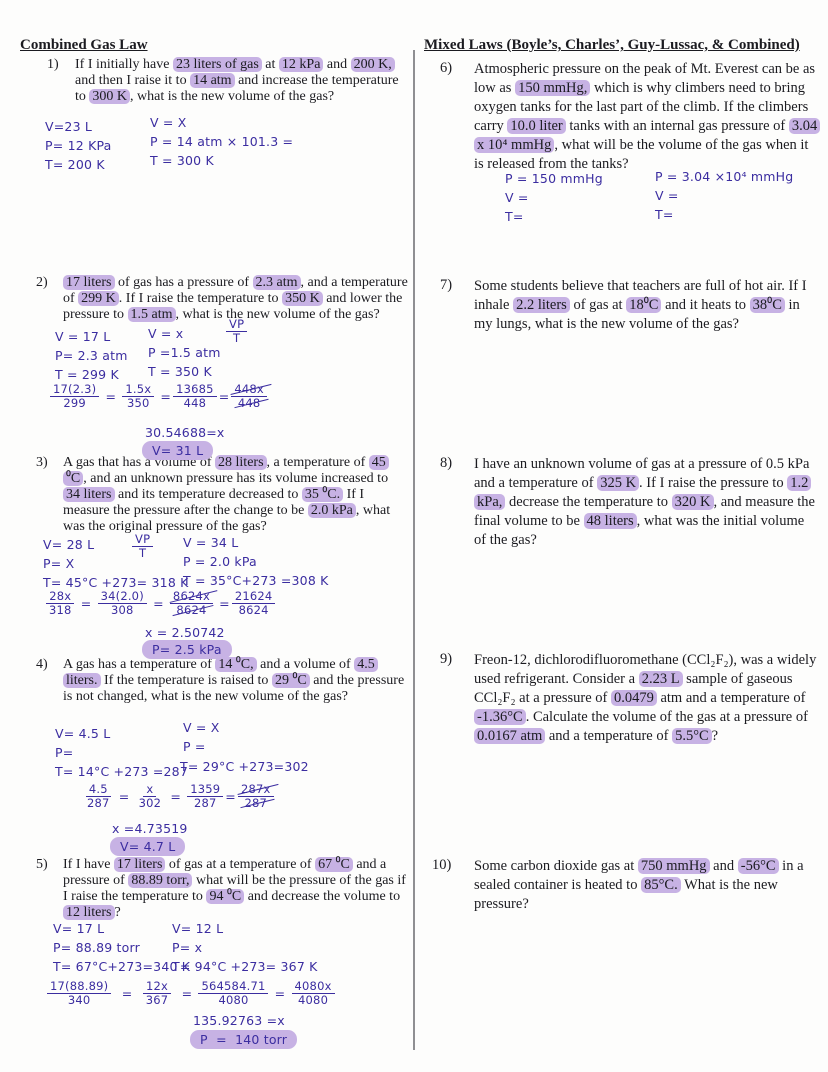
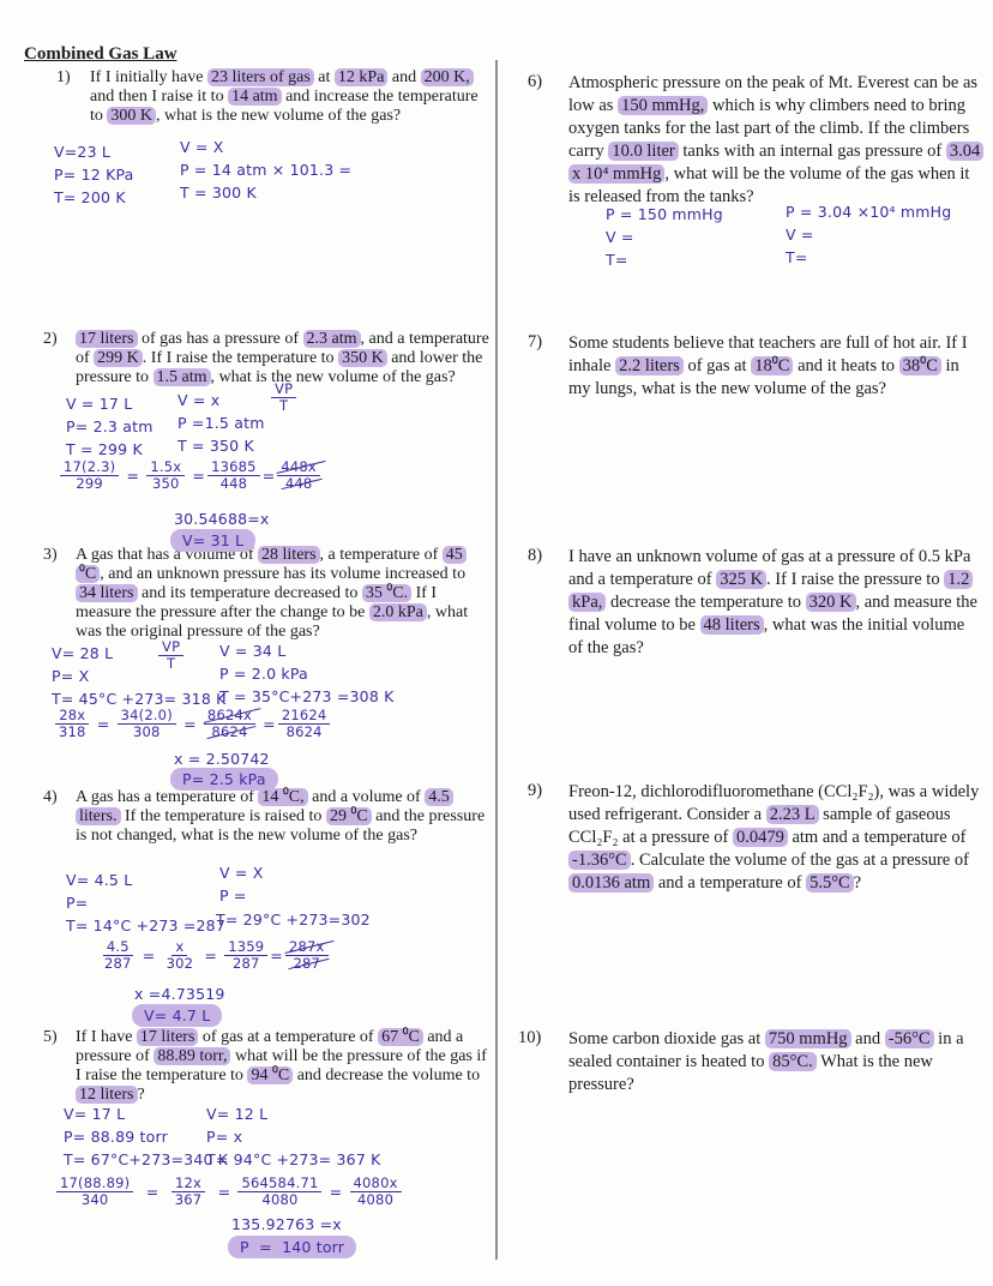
  Combined Gas Law
- Mixed Laws (Boyle’s, Charles’, Guy-Lussac, & Combined)
  1)
  If I initially have 23 liters of gas at 12 kPa and 200 K, and then I raise it to 14 atm and increase the temperature to 300 K , what is the new volume of the gas?
  2)
  17 liters of gas has a pressure of 2.3 atm , and a temperature of 299 K . If I raise the temperature to 350 K and lower the pressure to 1.5 atm , what is the new volume of the gas?
  3)
  A gas that has a volume of 28 liters , a temperature of 45 ⁰C , and an unknown pressure has its volume increased to 34 liters and its temperature decreased to 35 ⁰C. If I measure the pressure after the change to be 2.0 kPa , what was the original pressure of the gas?
  4)
  A gas has a temperature of 14 ⁰C, and a volume of 4.5 liters. If the temperature is raised to 29 ⁰C and the pressure is not changed, what is the new volume of the gas?
  5)
  If I have 17 liters of gas at a temperature of 67 ⁰C and a pressure of 88.89 torr, what will be the pressure of the gas if I raise the temperature to 94 ⁰C and decrease the volume to 12 liters ?
  6)
  Atmospheric pressure on the peak of Mt. Everest can be as low as 150 mmHg, which is why climbers need to bring oxygen tanks for the last part of the climb. If the climbers carry 10.0 liter tanks with an internal gas pressure of 3.04 x 10⁴ mmHg , what will be the volume of the gas when it is released from the tanks?
  7)
  Some students believe that teachers are full of hot air. If I inhale 2.2 liters of gas at 18⁰C and it heats to 38⁰C in my lungs, what is the new volume of the gas?
  8)
  I have an unknown volume of gas at a pressure of 0.5 kPa and a temperature of 325 K . If I raise the pressure to 1.2 kPa, decrease the temperature to 320 K , and measure the final volume to be 48 liters , what was the initial volume of the gas?
  9)
- Freon-12, dichlorodifluoromethane (CCl₂F₂), was a widely used refrigerant. Consider a 2.23 L sample of gaseous CCl₂F₂ at a pressure of 0.0479 atm and a temperature of -1.36°C . Calculate the volume of the gas at a pressure of 0.0167 atm and a temperature of 5.5°C ?
+ Freon-12, dichlorodifluoromethane (CCl₂F₂), was a widely used refrigerant. Consider a 2.23 L sample of gaseous CCl₂F₂ at a pressure of 0.0479 atm and a temperature of -1.36°C . Calculate the volume of the gas at a pressure of 0.0136 atm and a temperature of 5.5°C ?
  10)
  Some carbon dioxide gas at 750 mmHg and -56°C in a sealed container is heated to 85°C. What is the new pressure?
  V=23 L
  P= 12 KPa
  T= 200 K
  V = X
  P = 14 atm × 101.3 =
  T = 300 K
  V = 17 L
  P= 2.3 atm
  T = 299 K
  V = x
  P =1.5 atm
  T = 350 K
  VP
  T
  17(2.3)
  299
  =
  1.5x
  350
  =
  13685
  448
  =
  448x
  448
  30.54688=x
  V= 31 L
  V= 28 L
  P= X
  T= 45°C +273= 318 K
  VP
  T
  V = 34 L
  P = 2.0 kPa
  T = 35°C+273 =308 K
  28x
  318
  =
  34(2.0)
  308
  =
  8624x
  8624
  =
  21624
  8624
  x = 2.50742
  P= 2.5 kPa
  V= 4.5 L
  P=
  T= 14°C +273 =287
  V = X
  P =
  T= 29°C +273=302
  4.5
  287
  =
  x
  302
  =
  1359
  287
  =
  287x
  287
  x =4.73519
  V= 4.7 L
  V= 17 L
  P= 88.89 torr
  T= 67°C+273=340 K
  V= 12 L
  P= x
  T= 94°C +273= 367 K
  17(88.89)
  340
  =
  12x
  367
  =
  564584.71
  4080
  =
  4080x
  4080
  135.92763 =x
  P = 140 torr
  P = 150 mmHg
  V =
  T=
  P = 3.04 ×10⁴ mmHg
  V =
  T=
